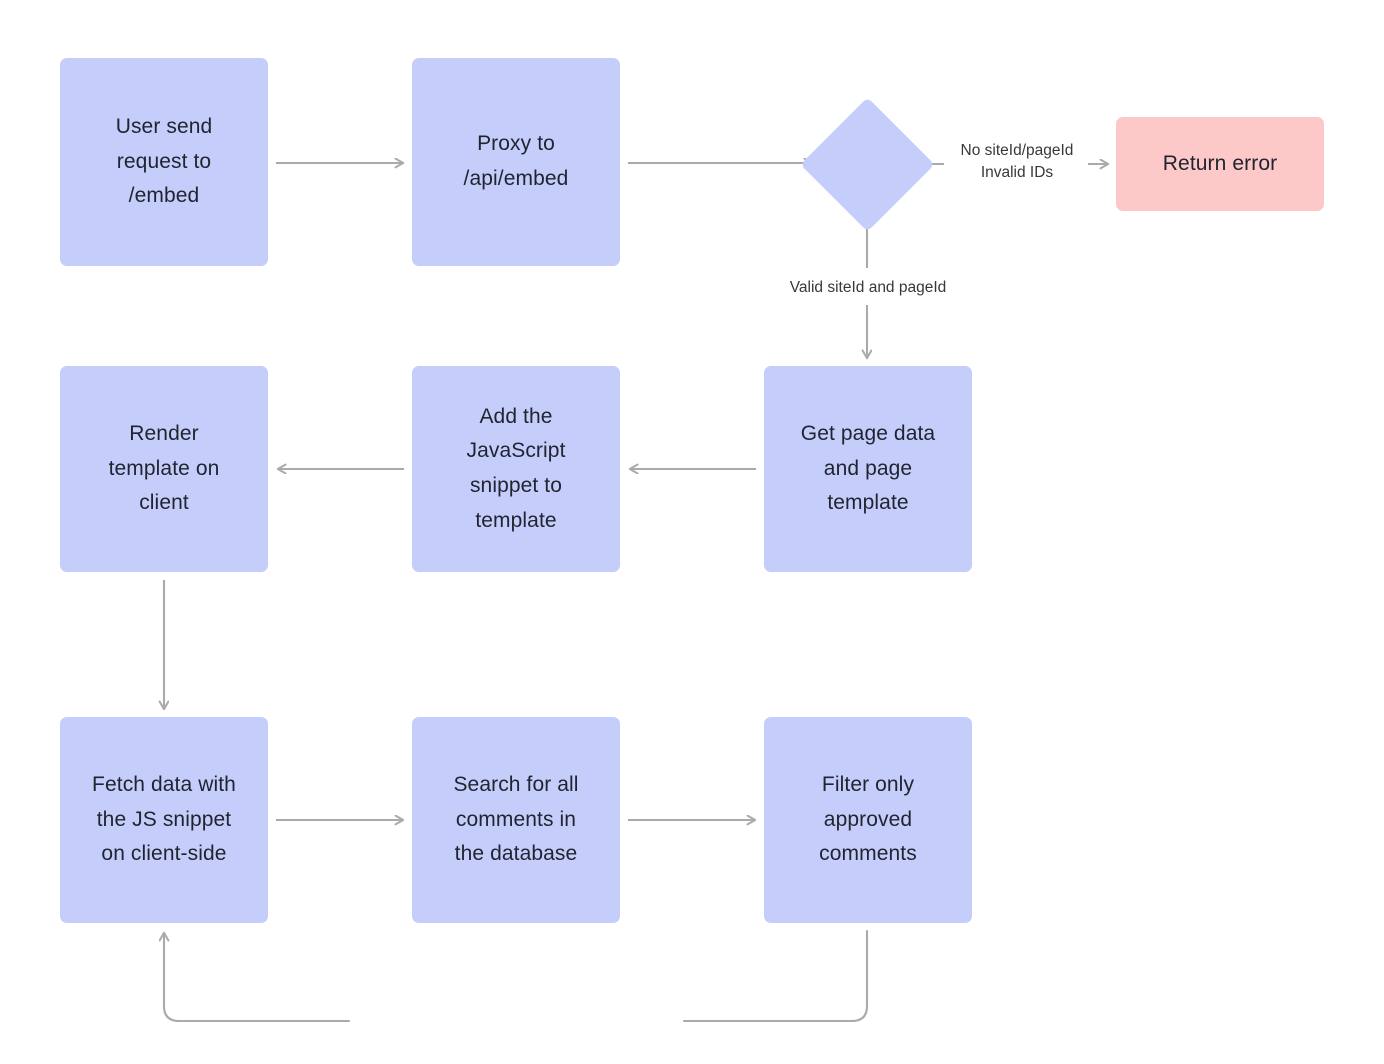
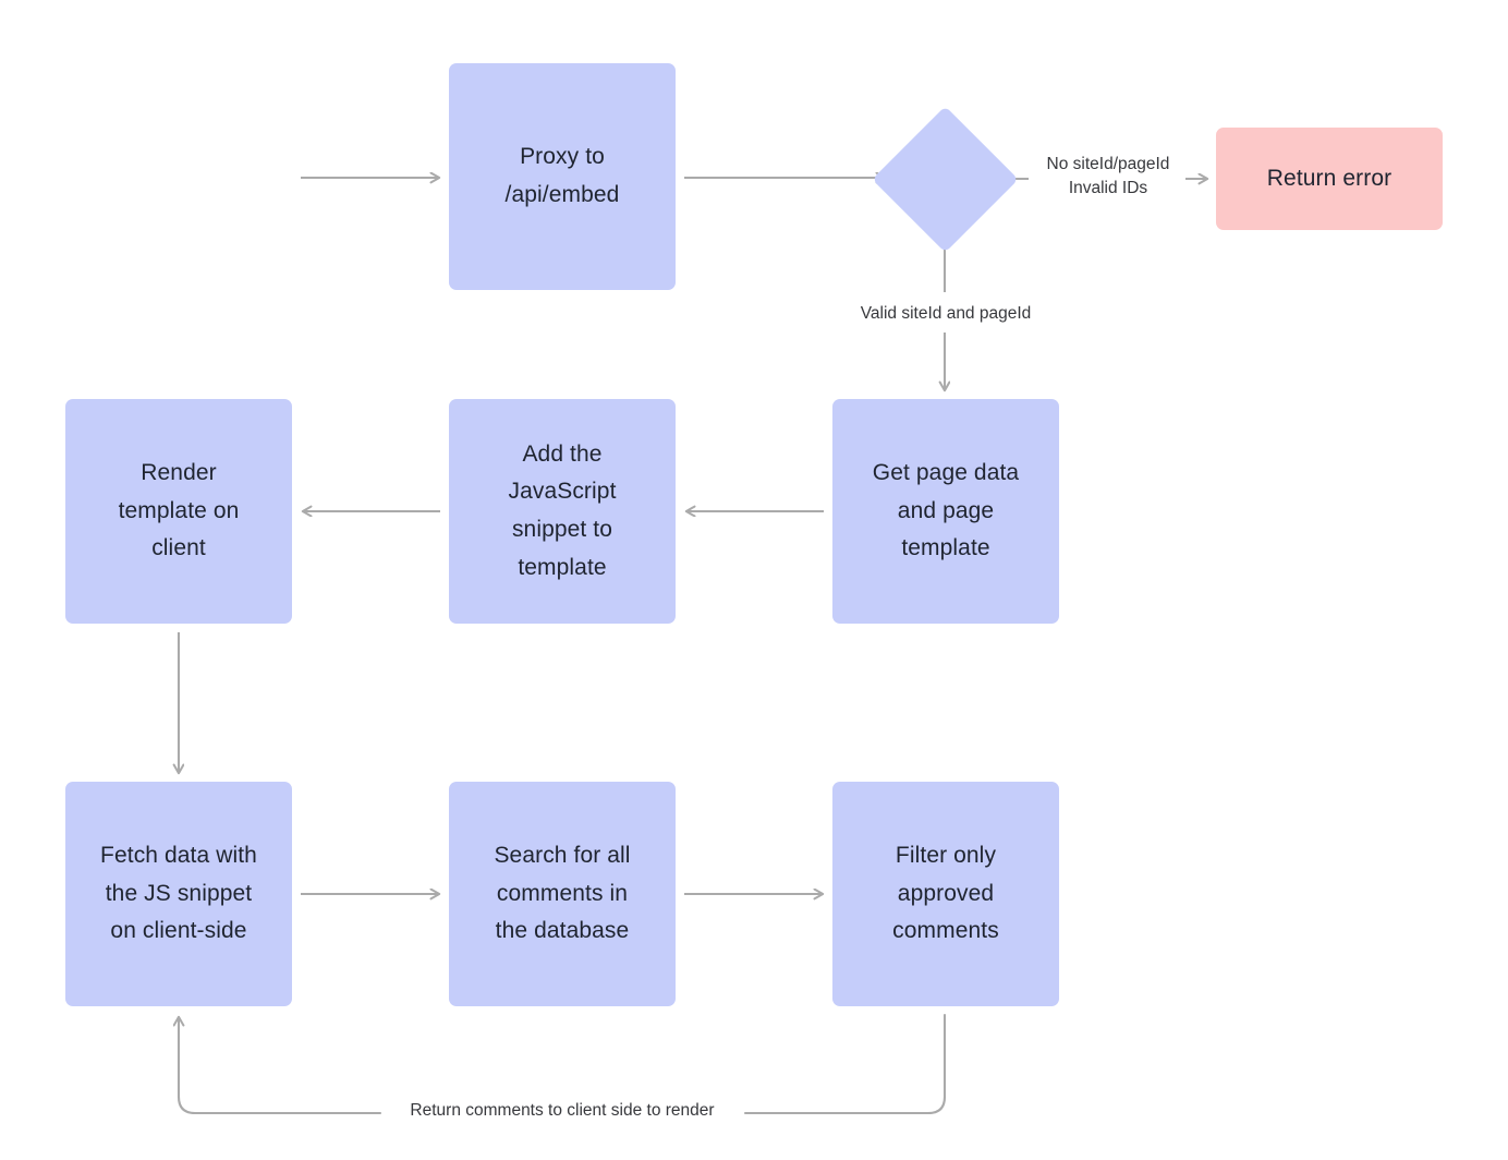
- User send
- request to
- /embed
  Proxy to
  /api/embed
  Return error
  Get page data
  and page
  template
  Add the
  JavaScript
  snippet to
  template
  Render
  template on
  client
  Fetch data with
  the JS snippet
  on client-side
  Search for all
  comments in
  the database
  Filter only
  approved
  comments
  No siteId/pageId
  Invalid IDs
  Valid siteId and pageId
+ Return comments to client side to render
